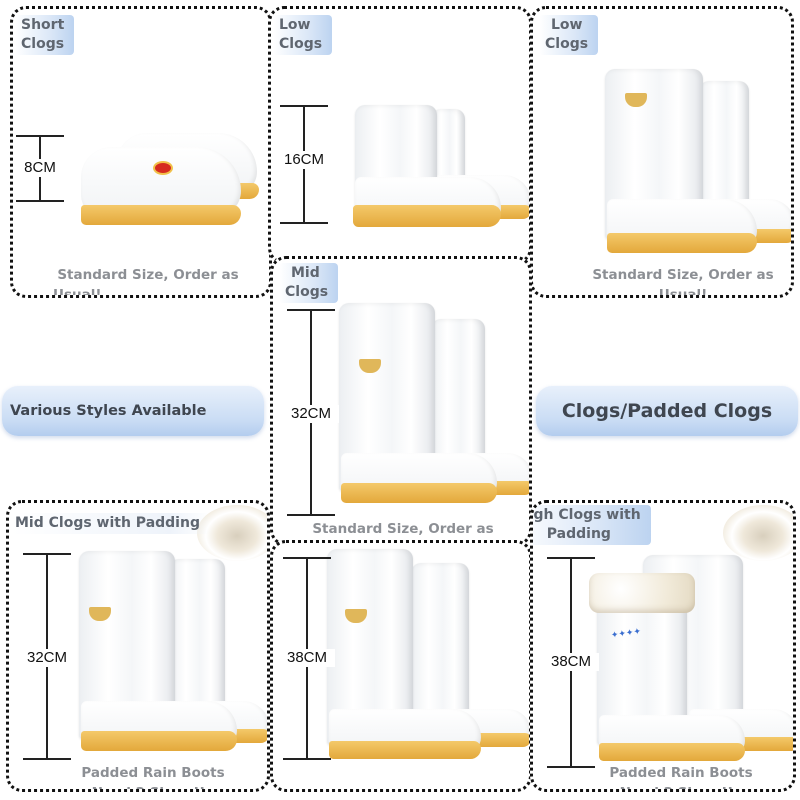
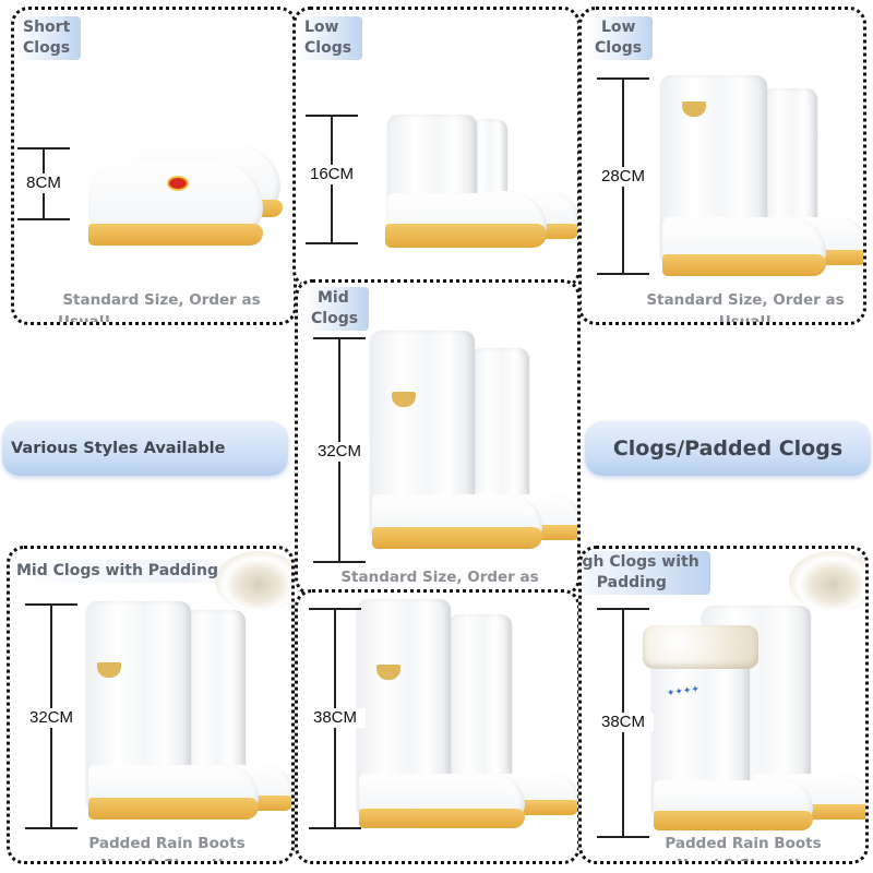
  Short
  Clogs
  8CM
  Standard Size, Order as
  Low
  Clogs
  16CM
  Low
  Clogs
+ 28CM
  Standard Size, Order as
  Mid
  Clogs
  32CM
  Standard Size, Order as
  Various Styles Available
  Clogs/Padded Clogs
  Mid Clogs with Padding
  32CM
  Padded Rain Boots
  38CM
  38CM
  gh Clogs with
  Padding
  Padded Rain Boots
